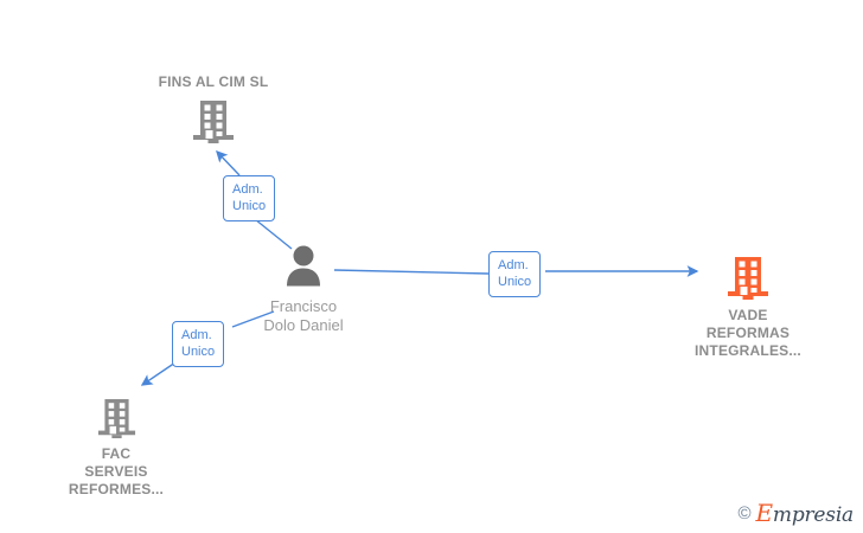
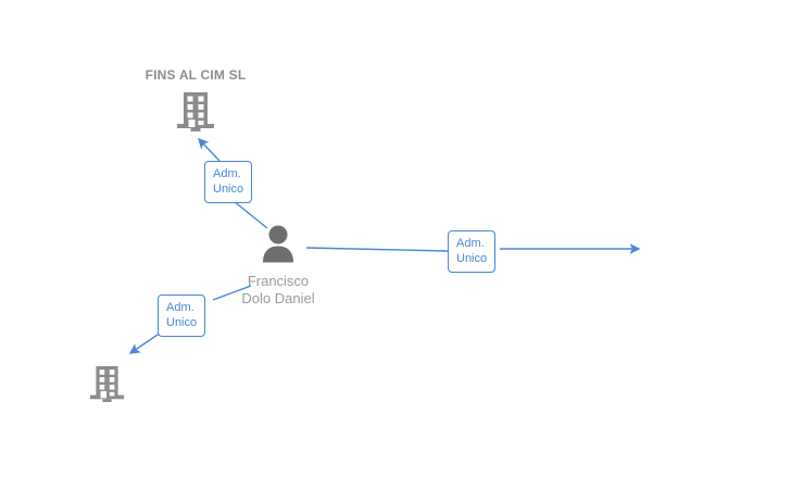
  Adm.
  Unico
  Adm.
  Unico
  Adm.
  Unico
  FINS AL CIM SL
  Francisco
  Dolo Daniel
- VADE
- REFORMAS
- INTEGRALES...
- FAC
- SERVEIS
- REFORMES...
- ©
- Empresia
